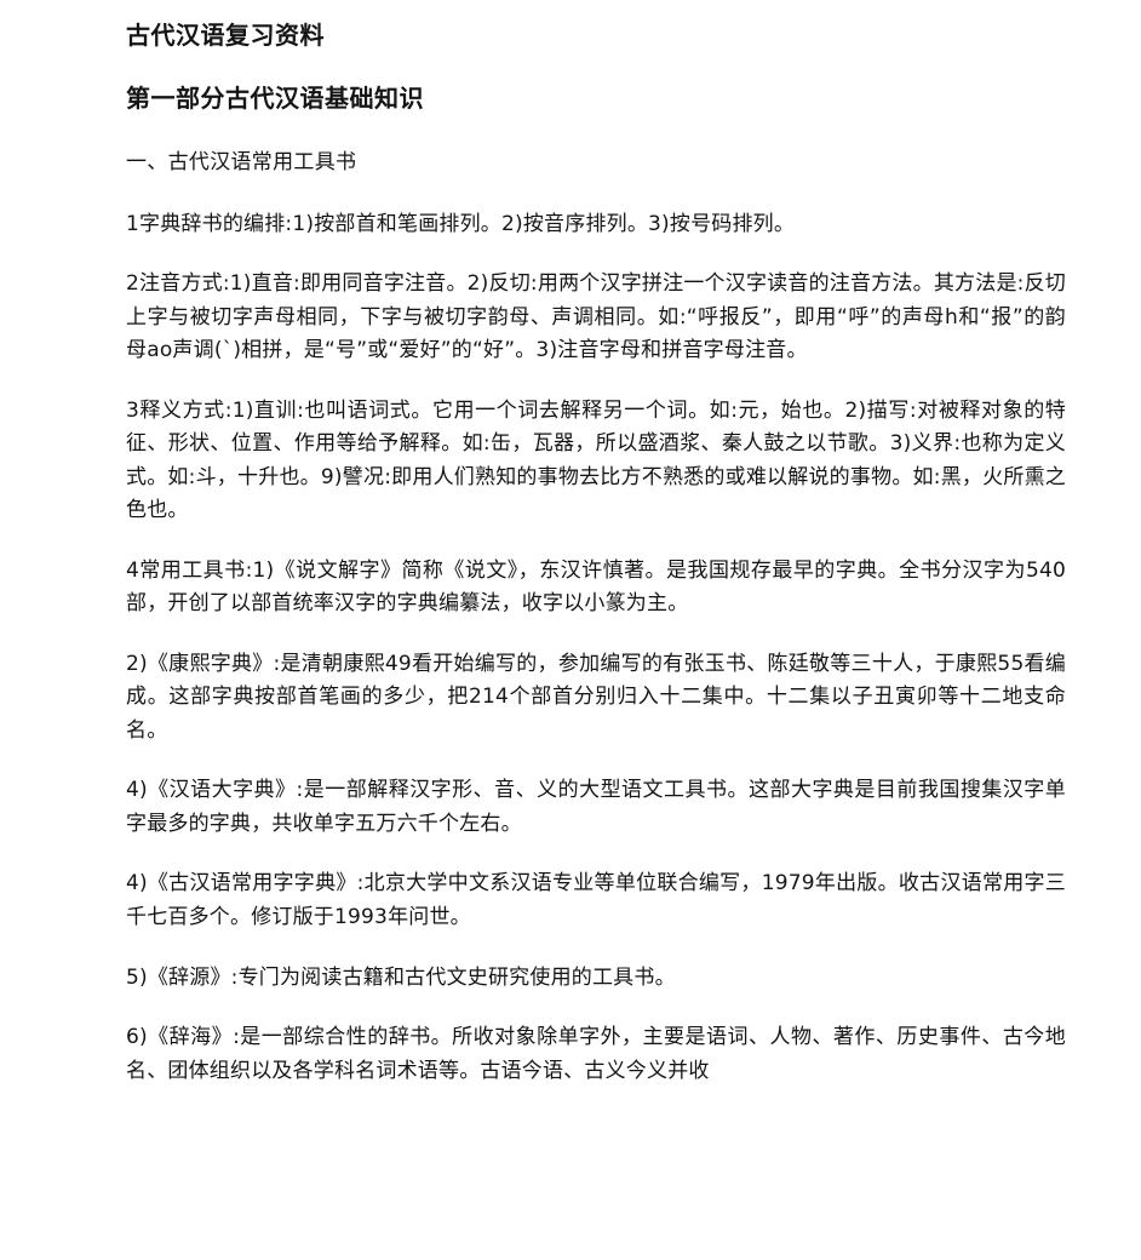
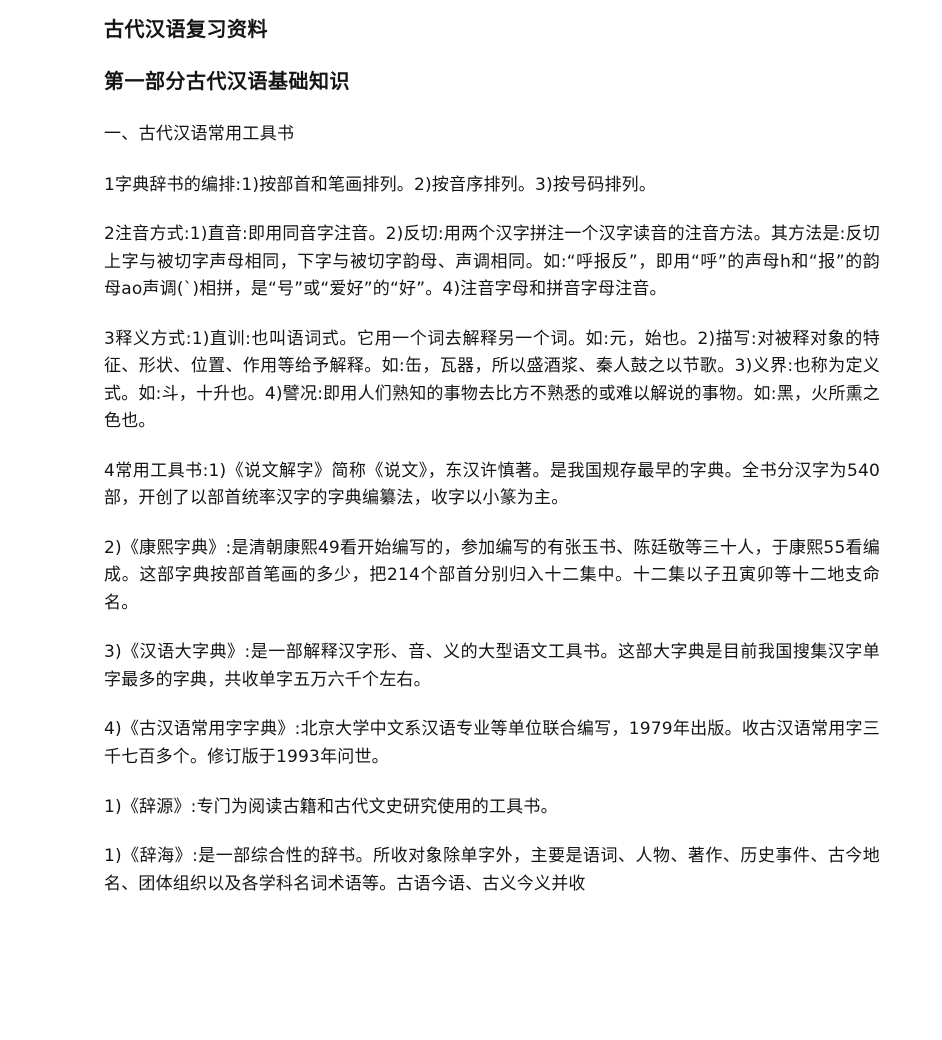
  古代汉语复习资料
  第一部分古代汉语基础知识
  一、古代汉语常用工具书
  1字典辞书的编排:1)按部首和笔画排列。2)按音序排列。3)按号码排列。
- 2注音方式:1)直音:即用同音字注音。2)反切:用两个汉字拼注一个汉字读音的注音方法。其方法是:反切上字与被切字声母相同，下字与被切字韵母、声调相同。如:“呼报反”，即用“呼”的声母h和“报”的韵母ao声调(`)相拼，是“号”或“爱好”的“好”。3)注音字母和拼音字母注音。
+ 2注音方式:1)直音:即用同音字注音。2)反切:用两个汉字拼注一个汉字读音的注音方法。其方法是:反切上字与被切字声母相同，下字与被切字韵母、声调相同。如:“呼报反”，即用“呼”的声母h和“报”的韵母ao声调(`)相拼，是“号”或“爱好”的“好”。4)注音字母和拼音字母注音。
- 3释义方式:1)直训:也叫语词式。它用一个词去解释另一个词。如:元，始也。2)描写:对被释对象的特征、形状、位置、作用等给予解释。如:缶，瓦器，所以盛酒浆、秦人鼓之以节歌。3)义界:也称为定义式。如:斗，十升也。9)譬况:即用人们熟知的事物去比方不熟悉的或难以解说的事物。如:黑，火所熏之色也。
+ 3释义方式:1)直训:也叫语词式。它用一个词去解释另一个词。如:元，始也。2)描写:对被释对象的特征、形状、位置、作用等给予解释。如:缶，瓦器，所以盛酒浆、秦人鼓之以节歌。3)义界:也称为定义式。如:斗，十升也。4)譬况:即用人们熟知的事物去比方不熟悉的或难以解说的事物。如:黑，火所熏之色也。
  4常用工具书:1)《说文解字》简称《说文》，东汉许慎著。是我国规存最早的字典。全书分汉字为540部，开创了以部首统率汉字的字典编纂法，收字以小篆为主。
  2)《康熙字典》:是清朝康熙49看开始编写的，参加编写的有张玉书、陈廷敬等三十人，于康熙55看编成。这部字典按部首笔画的多少，把214个部首分别归入十二集中。十二集以子丑寅卯等十二地支命名。
- 4)《汉语大字典》:是一部解释汉字形、音、义的大型语文工具书。这部大字典是目前我国搜集汉字单字最多的字典，共收单字五万六千个左右。
+ 3)《汉语大字典》:是一部解释汉字形、音、义的大型语文工具书。这部大字典是目前我国搜集汉字单字最多的字典，共收单字五万六千个左右。
  4)《古汉语常用字字典》:北京大学中文系汉语专业等单位联合编写，1979年出版。收古汉语常用字三千七百多个。修订版于1993年问世。
- 5)《辞源》:专门为阅读古籍和古代文史研究使用的工具书。
+ 1)《辞源》:专门为阅读古籍和古代文史研究使用的工具书。
- 6)《辞海》:是一部综合性的辞书。所收对象除单字外，主要是语词、人物、著作、历史事件、古今地名、团体组织以及各学科名词术语等。古语今语、古义今义并收
+ 1)《辞海》:是一部综合性的辞书。所收对象除单字外，主要是语词、人物、著作、历史事件、古今地名、团体组织以及各学科名词术语等。古语今语、古义今义并收
